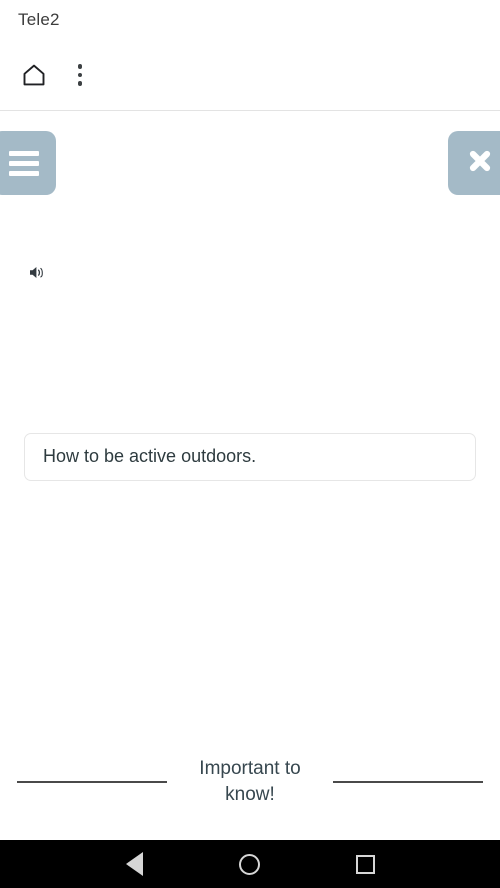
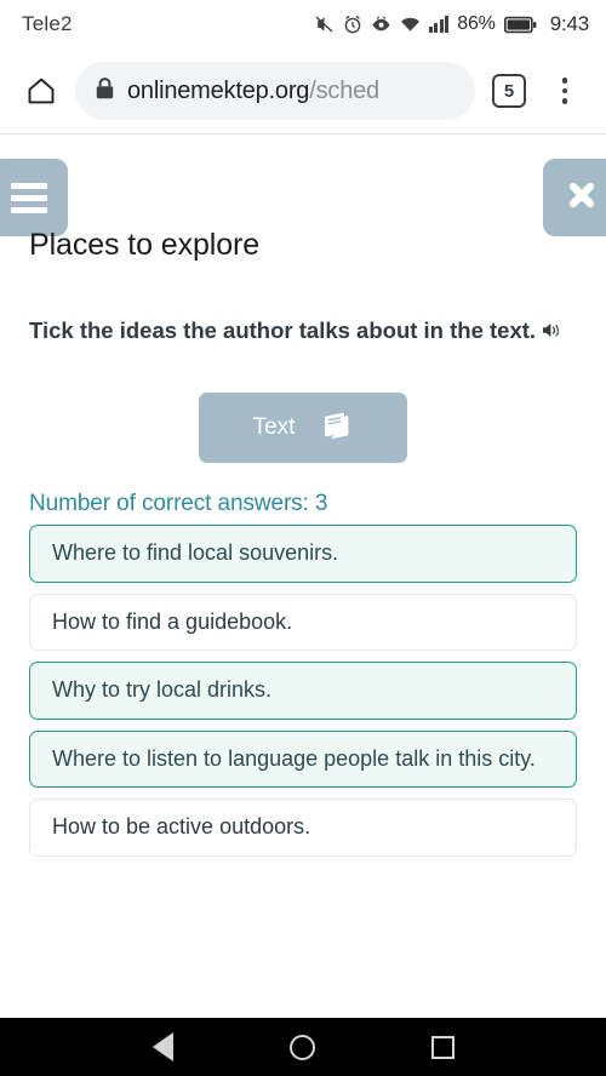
  Tele2
+ 86%
+ 9:43
+ onlinemektep.org/sched
+ 5
+ Places to explore
+ Tick the ideas the author talks about in the text.
+ Text
+ Number of correct answers: 3
+ Where to find local souvenirs.
+ How to find a guidebook.
+ Why to try local drinks.
+ Where to listen to language people talk in this city.
  How to be active outdoors.
- Important to know!
